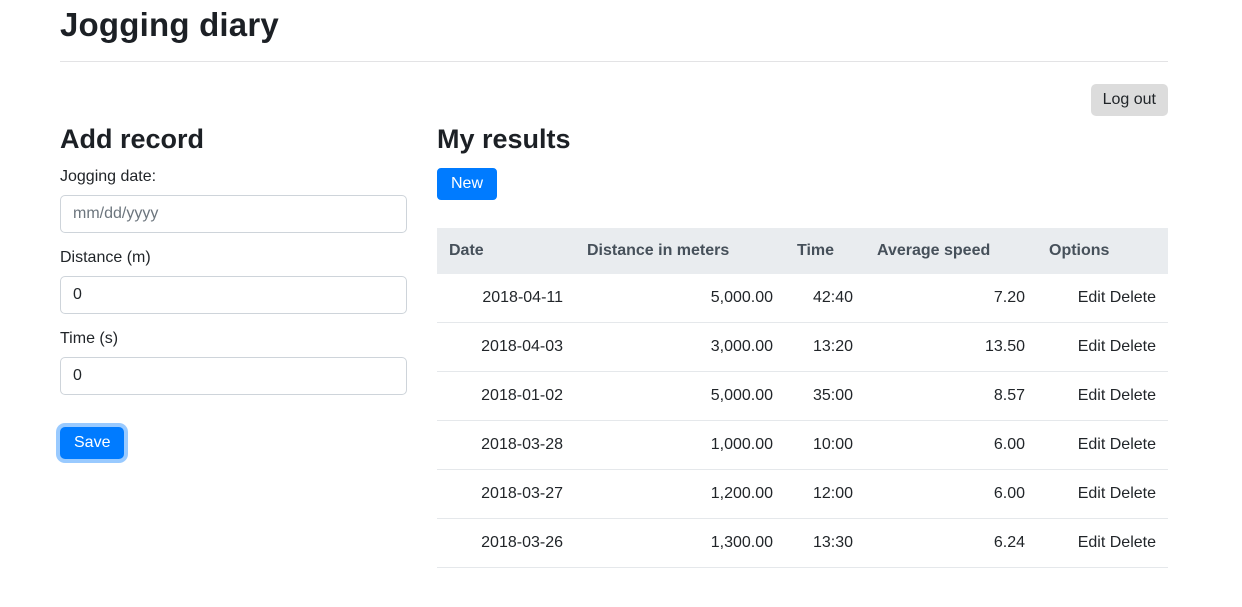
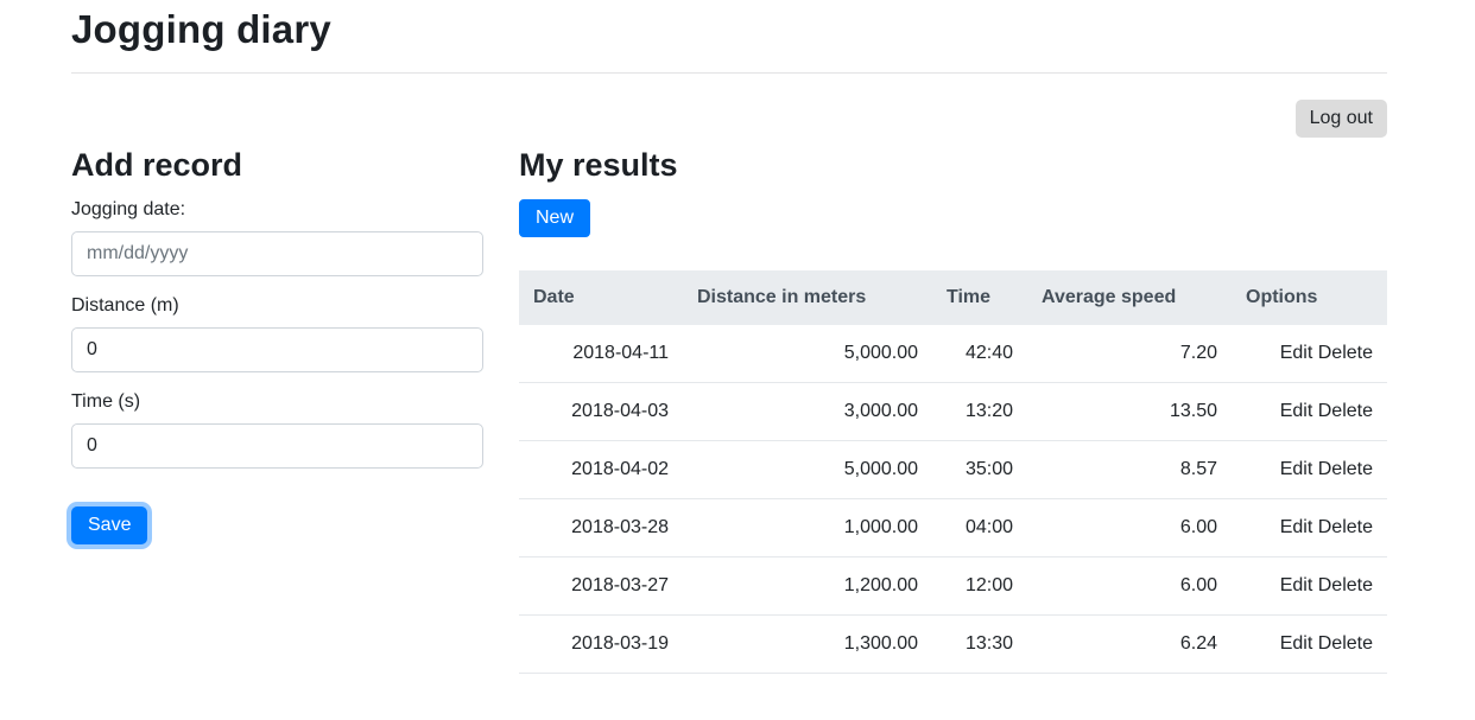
  Jogging diary
  Log out
  Add record
  Jogging date:
  mm/dd/yyyy
  Distance (m)
  0
  Time (s)
  0
  Save
  My results
  New
  Date	Distance in meters	Time	Average speed	Options
  2018-04-11	5,000.00	42:40	7.20	Edit Delete
  2018-04-03	3,000.00	13:20	13.50	Edit Delete
- 2018-01-02	5,000.00	35:00	8.57	Edit Delete
+ 2018-04-02	5,000.00	35:00	8.57	Edit Delete
- 2018-03-28	1,000.00	10:00	6.00	Edit Delete
+ 2018-03-28	1,000.00	04:00	6.00	Edit Delete
  2018-03-27	1,200.00	12:00	6.00	Edit Delete
- 2018-03-26	1,300.00	13:30	6.24	Edit Delete
+ 2018-03-19	1,300.00	13:30	6.24	Edit Delete
